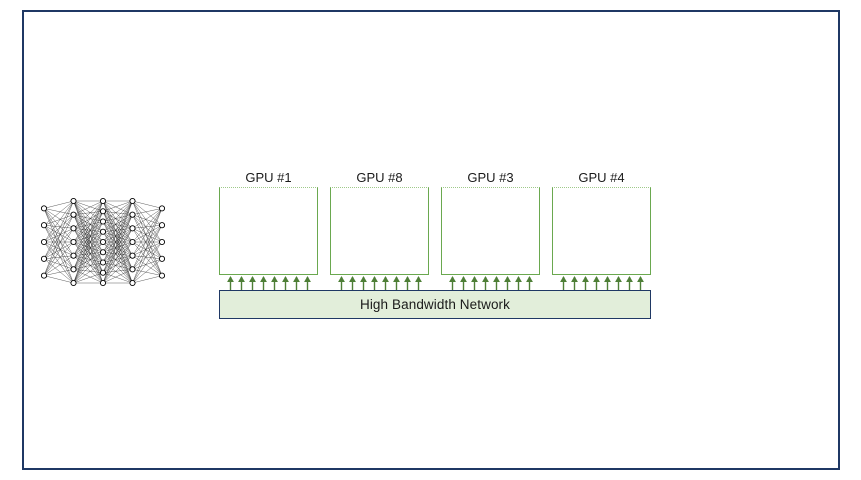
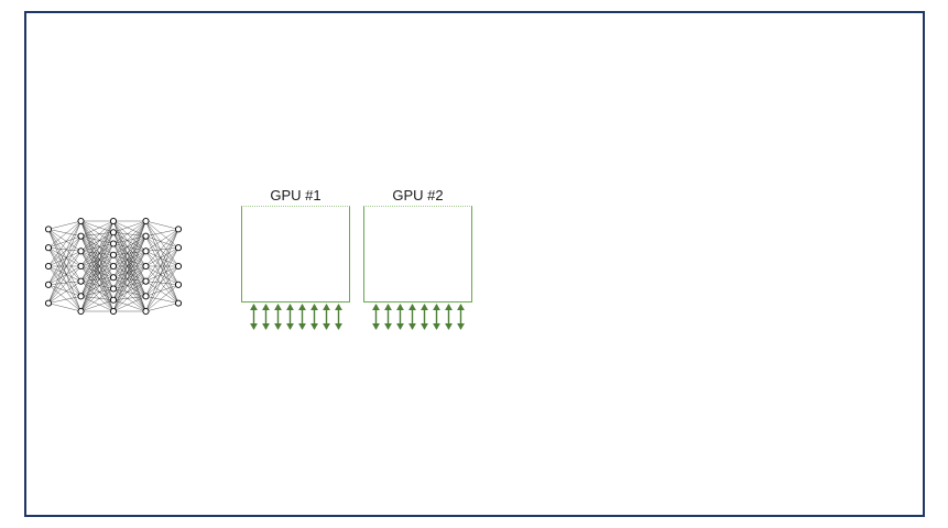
  GPU #1
- GPU #8
+ GPU #2
- GPU #3
- GPU #4
- High Bandwidth Network
